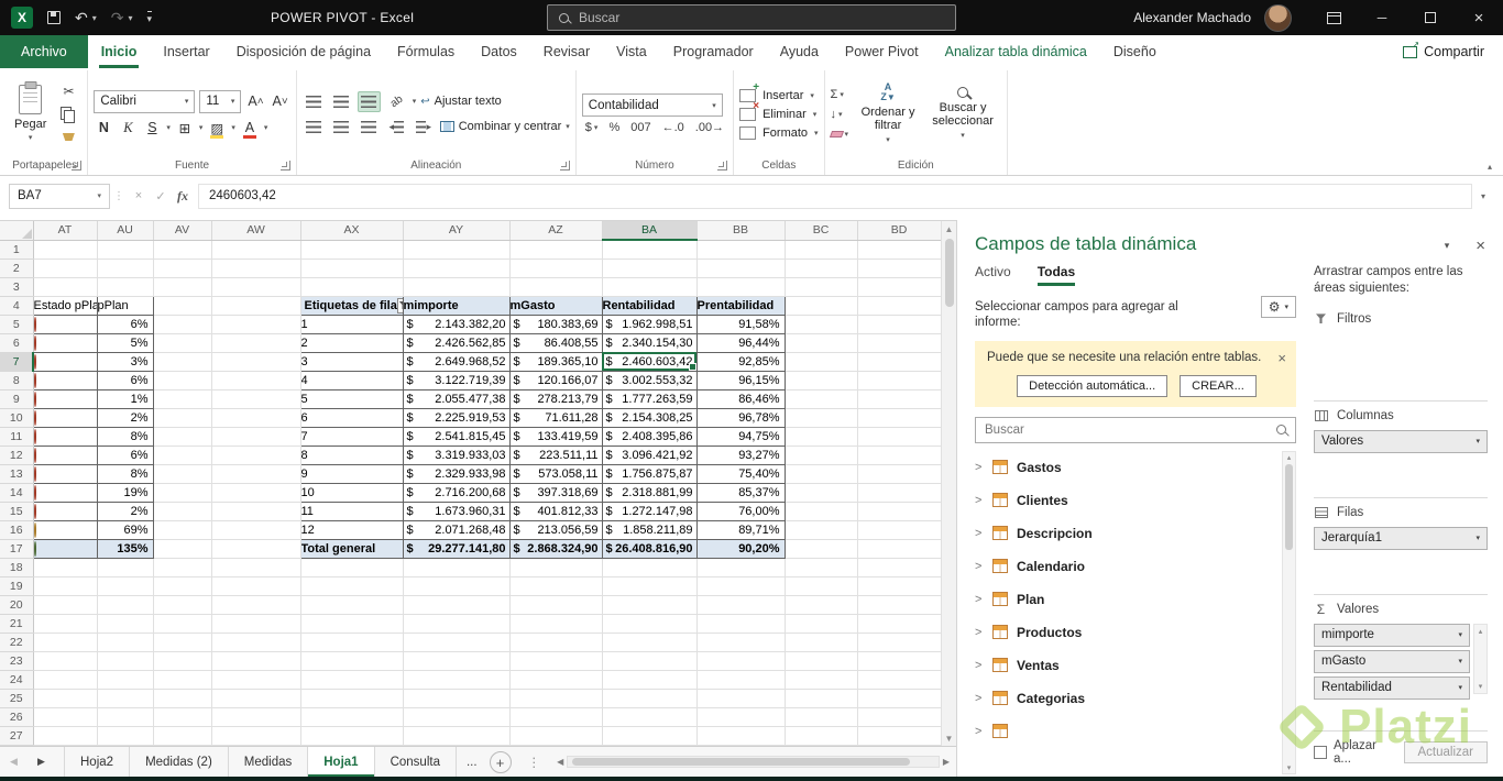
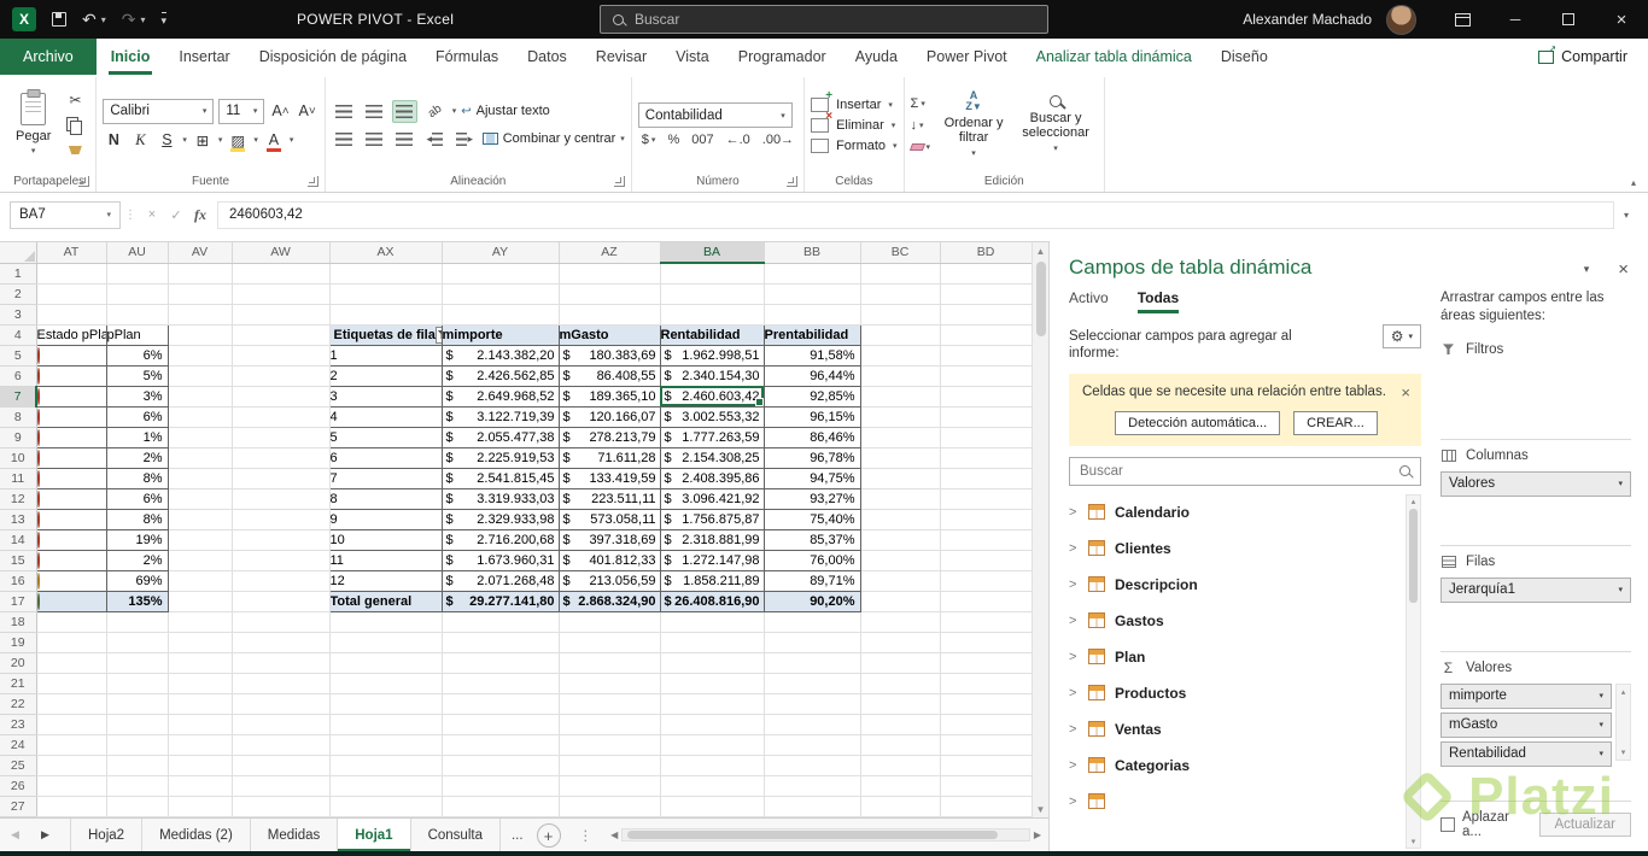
  X
  ↶
  ▾
  ↷
  ▾
  ▾
  POWER PIVOT - Excel
  Buscar
  Alexander Machado
  ─
  ×
  Archivo
  Inicio
  Insertar
  Disposición de página
  Fórmulas
  Datos
  Revisar
  Vista
  Programador
  Ayuda
  Power Pivot
  Analizar tabla dinámica
  Diseño
  Compartir
  Pegar
  ✂
  Portapapeles
  Calibri
  11
  A
  ˄
  A
  ˅
  N
  K
  S
  ⊞
  ▨
  A
  Fuente
  ↩
  Ajustar texto
  ◂
  ▸
  Combinar y centrar
  Alineación
  Contabilidad
  $
  %
  007
  ←.0
  .00→
  Número
  Insertar
  Eliminar
  Formato
  Celdas
  Σ
  ↓
  A
  Z▼
  Ordenar y filtrar
  Buscar y seleccionar
  Edición
  ▴
  BA7
  ⋮
  ×
  ✓
  fx
  2460603,42
  ▾
  	AT	AU	AV	AW	AX	AY	AZ	BA	BB	BC	BD
  1
  2
  3
  4	Estado pPla	pPlan			Etiquetas de fila	mimporte	mGasto	Rentabilidad	Prentabilidad
  5		6%			1	$ 2.143.382,20	$ 180.383,69	$ 1.962.998,51	91,58%
  6		5%			2	$ 2.426.562,85	$ 86.408,55	$ 2.340.154,30	96,44%
  7		3%			3	$ 2.649.968,52	$ 189.365,10	$ 2.460.603,42	92,85%
  8		6%			4	$ 3.122.719,39	$ 120.166,07	$ 3.002.553,32	96,15%
  9		1%			5	$ 2.055.477,38	$ 278.213,79	$ 1.777.263,59	86,46%
  10		2%			6	$ 2.225.919,53	$ 71.611,28	$ 2.154.308,25	96,78%
  11		8%			7	$ 2.541.815,45	$ 133.419,59	$ 2.408.395,86	94,75%
  12		6%			8	$ 3.319.933,03	$ 223.511,11	$ 3.096.421,92	93,27%
  13		8%			9	$ 2.329.933,98	$ 573.058,11	$ 1.756.875,87	75,40%
  14		19%			10	$ 2.716.200,68	$ 397.318,69	$ 2.318.881,99	85,37%
  15		2%			11	$ 1.673.960,31	$ 401.812,33	$ 1.272.147,98	76,00%
  16		69%			12	$ 2.071.268,48	$ 213.056,59	$ 1.858.211,89	89,71%
  17		135%			Total general	$ 29.277.141,80	$ 2.868.324,90	$ 26.408.816,90	90,20%
  18
  19
  20
  21
  22
  23
  24
  25
  26
  27
  ▲
  ▼
  ◀
  ▶
  Hoja2
  Medidas (2)
  Medidas
  Hoja1
  Consulta
  ...
  +
  ⋮
  ◀
  ▶
  Campos de tabla dinámica
  ▾
  ×
  Activo
  Todas
  Seleccionar campos para agregar al informe:
  ⚙
- Puede que se necesite una relación entre tablas.
+ Celdas que se necesite una relación entre tablas.
  ×
  Detección automática...
  CREAR...
  Buscar
  >
- Gastos
+ Calendario
  >
  Clientes
  >
  Descripcion
  >
- Calendario
+ Gastos
  >
  Plan
  >
  Productos
  >
  Ventas
  >
  Categorias
  >
  Arrastrar campos entre las áreas siguientes:
  Filtros
  Columnas
  Valores
  Filas
  Jerarquía1
  Σ
  Valores
  mimporte
  mGasto
  Rentabilidad
  Aplazar a...
  Actualizar
  Platzi
